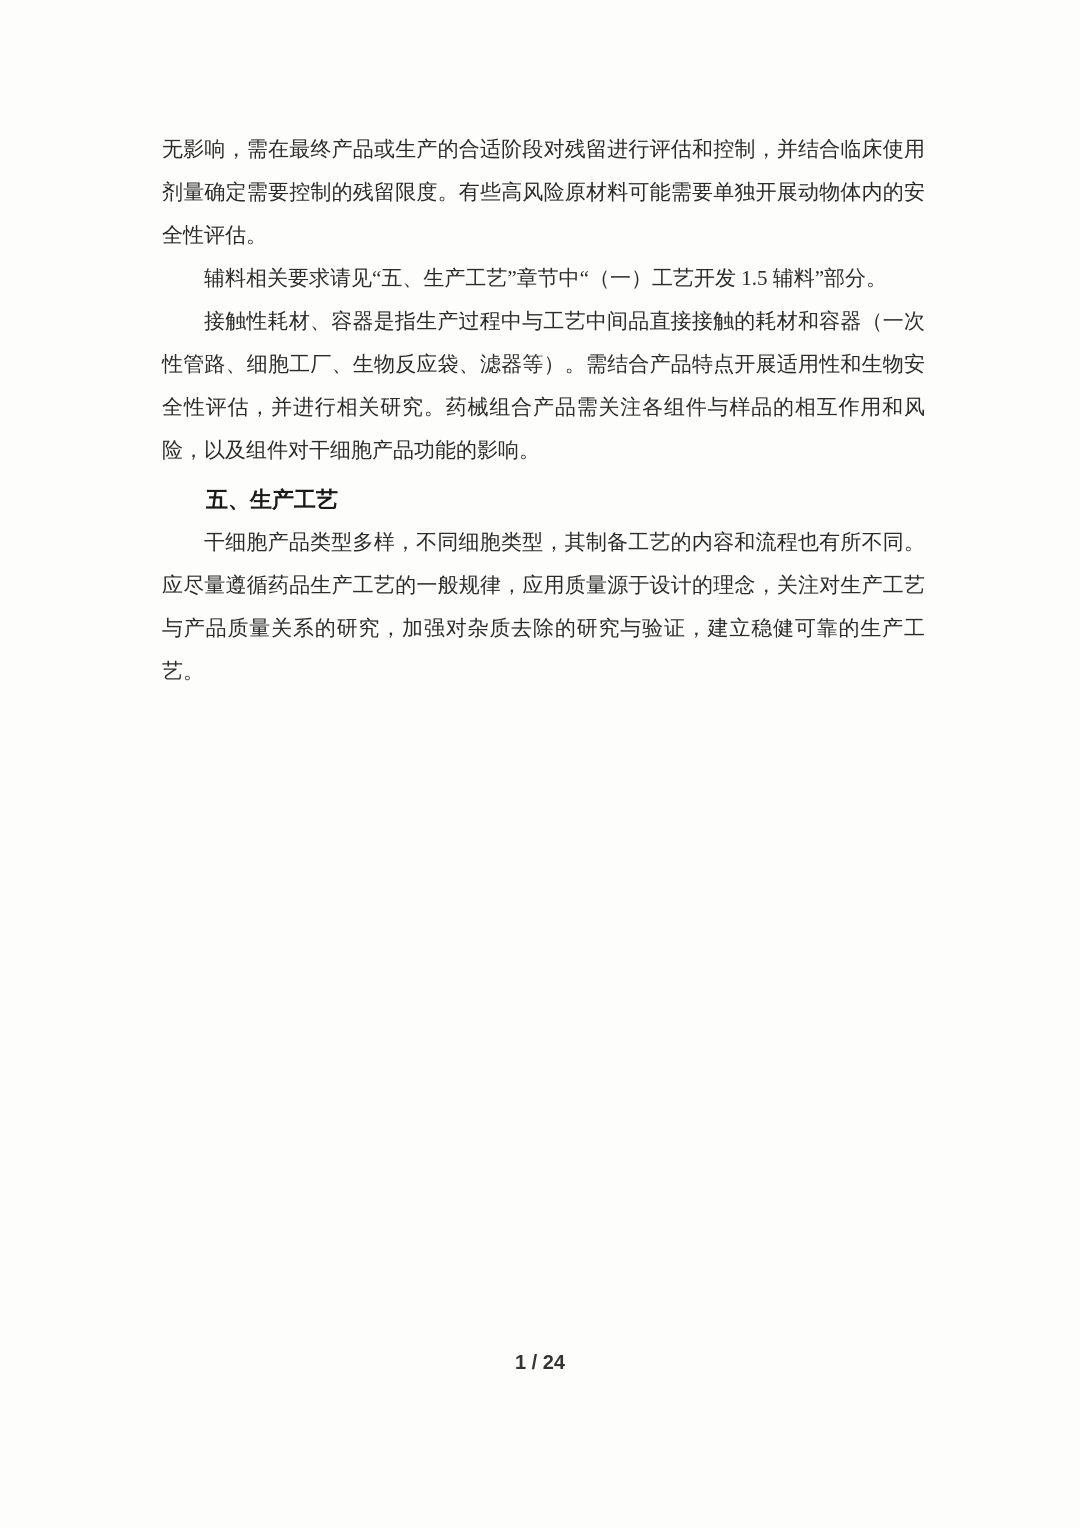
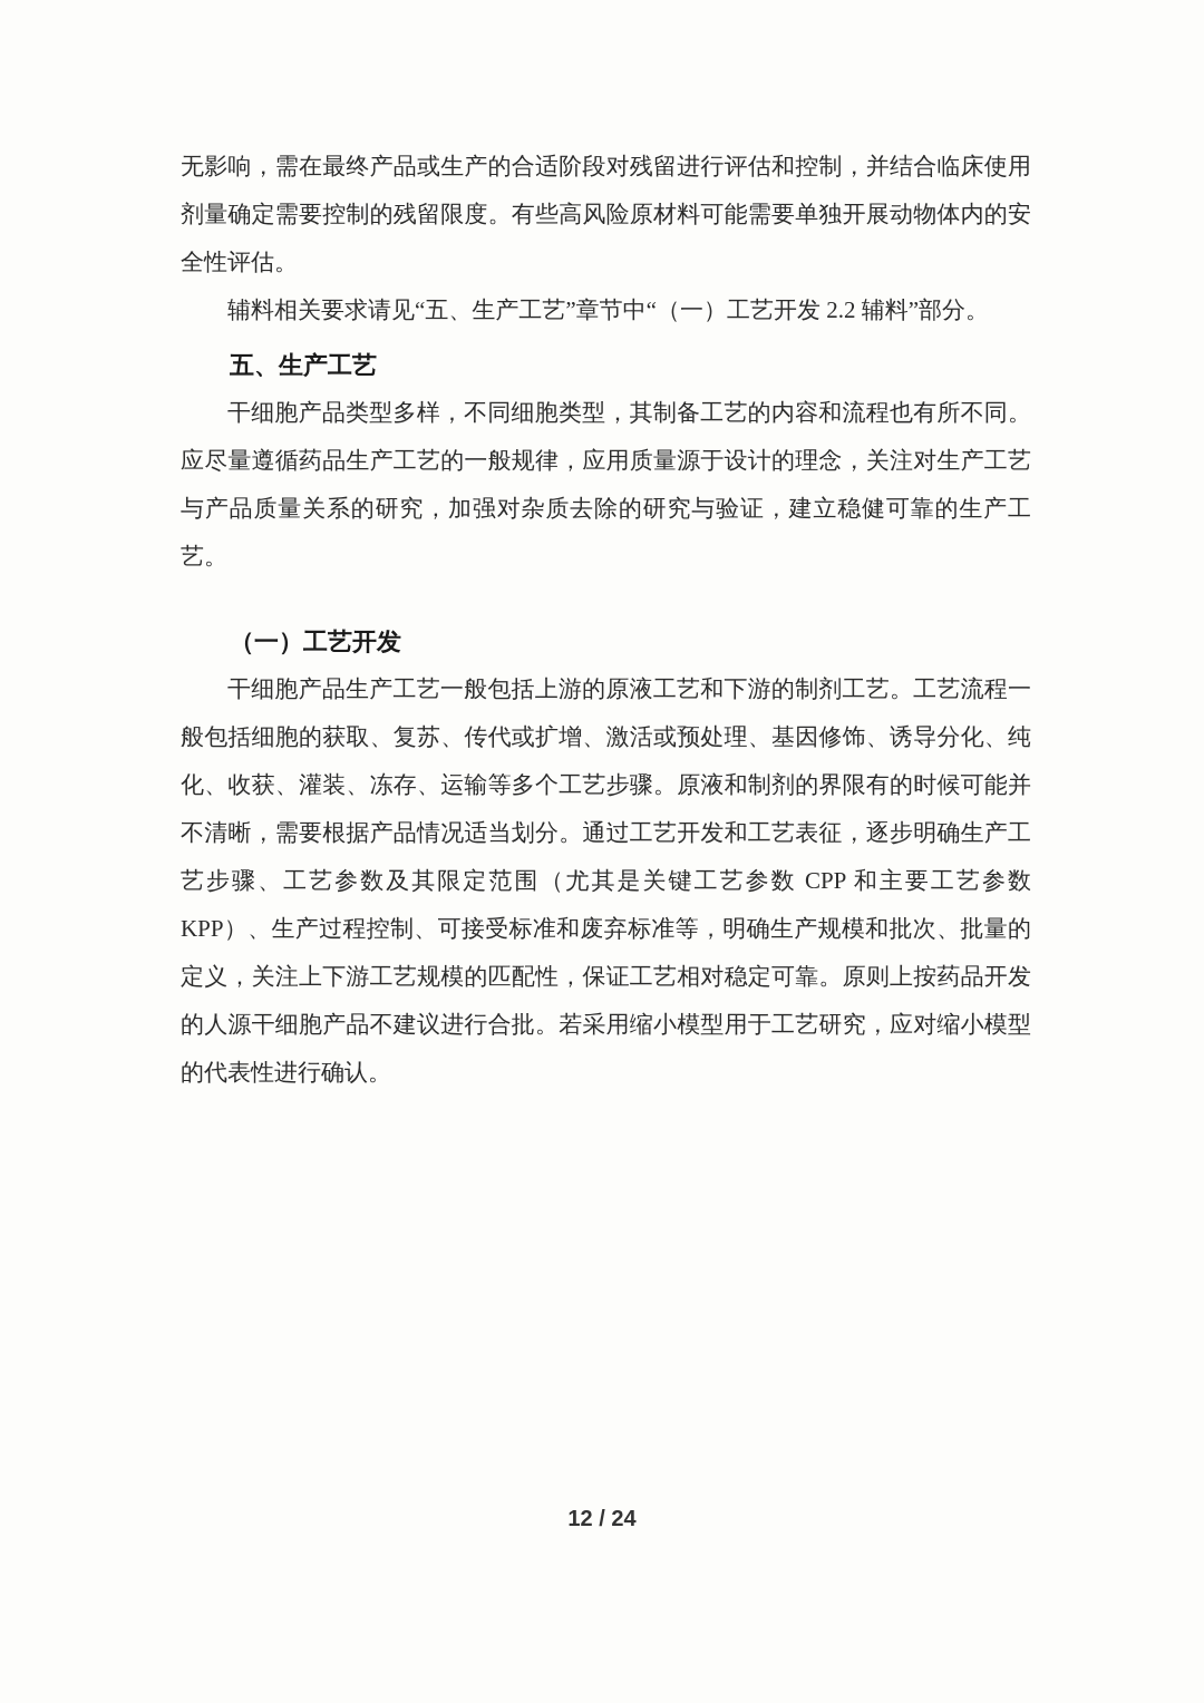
  无影响，需在最终产品或生产的合适阶段对残留进行评估和控制，并结合临床使用剂量确定需要控制的残留限度。有些高风险原材料可能需要单独开展动物体内的安全性评估。
- 辅料相关要求请见“五、生产工艺”章节中“（一）工艺开发 1.5 辅料”部分。
+ 辅料相关要求请见“五、生产工艺”章节中“（一）工艺开发 2.2 辅料”部分。
- 接触性耗材、容器是指生产过程中与工艺中间品直接接触的耗材和容器（一次性管路、细胞工厂、生物反应袋、滤器等）。需结合产品特点开展适用性和生物安全性评估，并进行相关研究。药械组合产品需关注各组件与样品的相互作用和风险，以及组件对干细胞产品功能的影响。
  五、生产工艺
  干细胞产品类型多样，不同细胞类型，其制备工艺的内容和流程也有所不同。应尽量遵循药品生产工艺的一般规律，应用质量源于设计的理念，关注对生产工艺与产品质量关系的研究，加强对杂质去除的研究与验证，建立稳健可靠的生产工艺。
+ （一）工艺开发
+ 干细胞产品生产工艺一般包括上游的原液工艺和下游的制剂工艺。工艺流程一般包括细胞的获取、复苏、传代或扩增、激活或预处理、基因修饰、诱导分化、纯化、收获、灌装、冻存、运输等多个工艺步骤。原液和制剂的界限有的时候可能并不清晰，需要根据产品情况适当划分。通过工艺开发和工艺表征，逐步明确生产工艺步骤、工艺参数及其限定范围（尤其是关键工艺参数 CPP 和主要工艺参数 KPP）、生产过程控制、可接受标准和废弃标准等，明确生产规模和批次、批量的定义，关注上下游工艺规模的匹配性，保证工艺相对稳定可靠。原则上按药品开发的人源干细胞产品不建议进行合批。若采用缩小模型用于工艺研究，应对缩小模型的代表性进行确认。
- 1 / 24
+ 12 / 24
